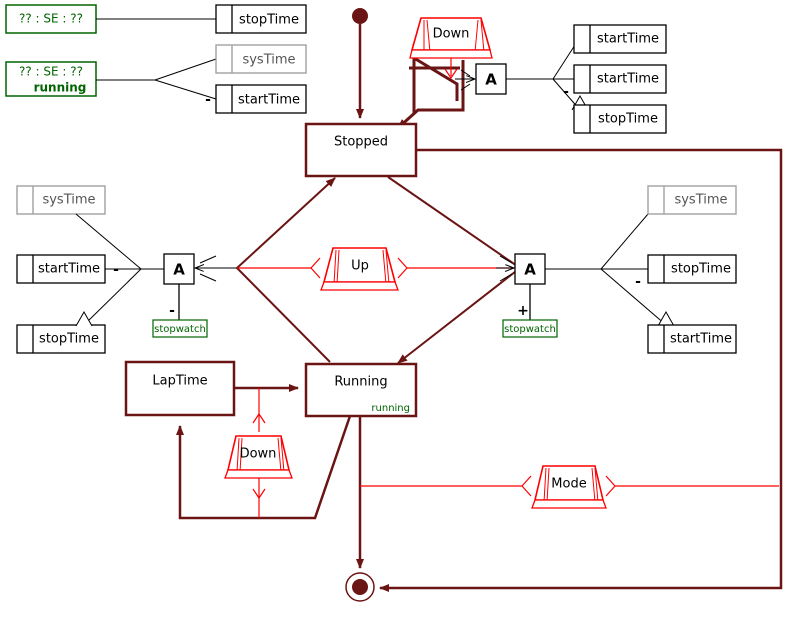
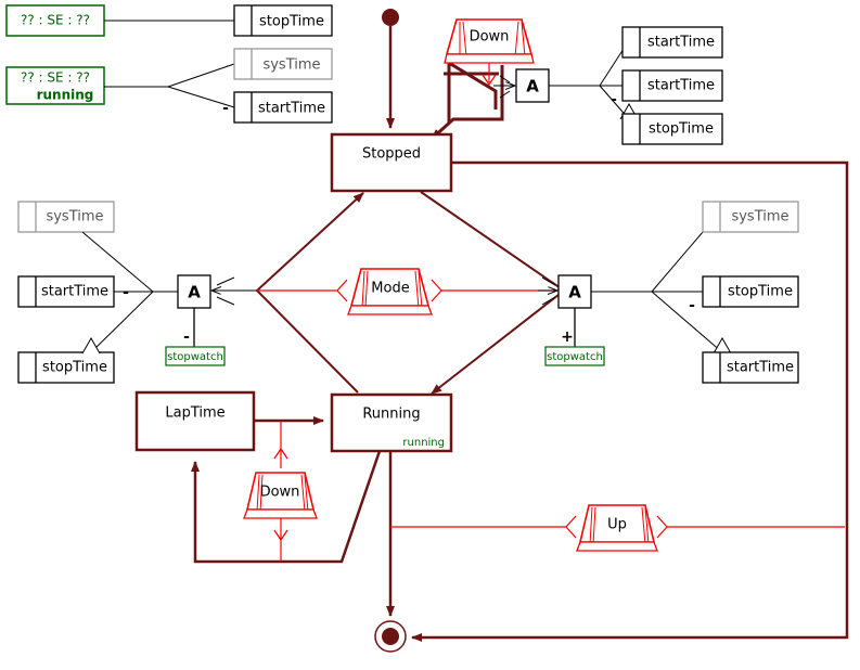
  Stopped
  Running
  running
  LapTime
  Down
- Up
+ Mode
  Down
- Mode
+ Up
  ?? : SE : ??
  ?? : SE : ??
  running
  stopTime
  sysTime
  startTime
  -
  A
  startTime
  startTime
  stopTime
  -
  sysTime
  startTime
  stopTime
  -
  A
  -
  stopwatch
  A
  +
  stopwatch
  sysTime
  stopTime
  startTime
  -
